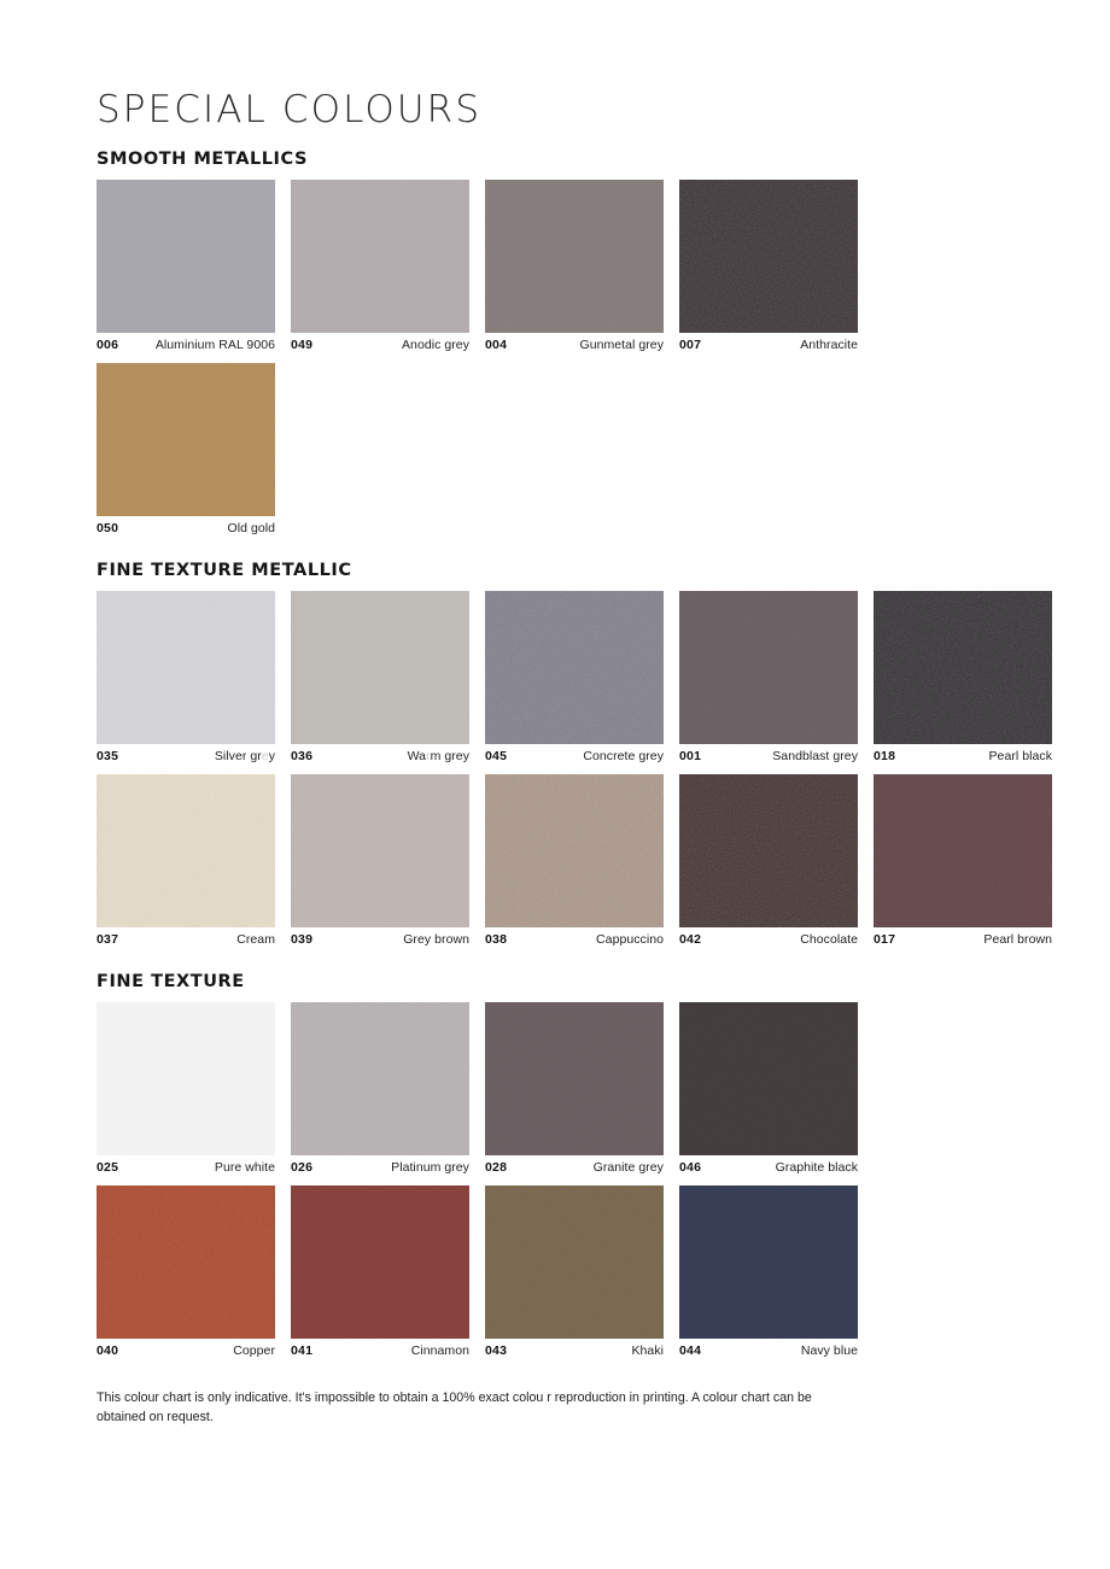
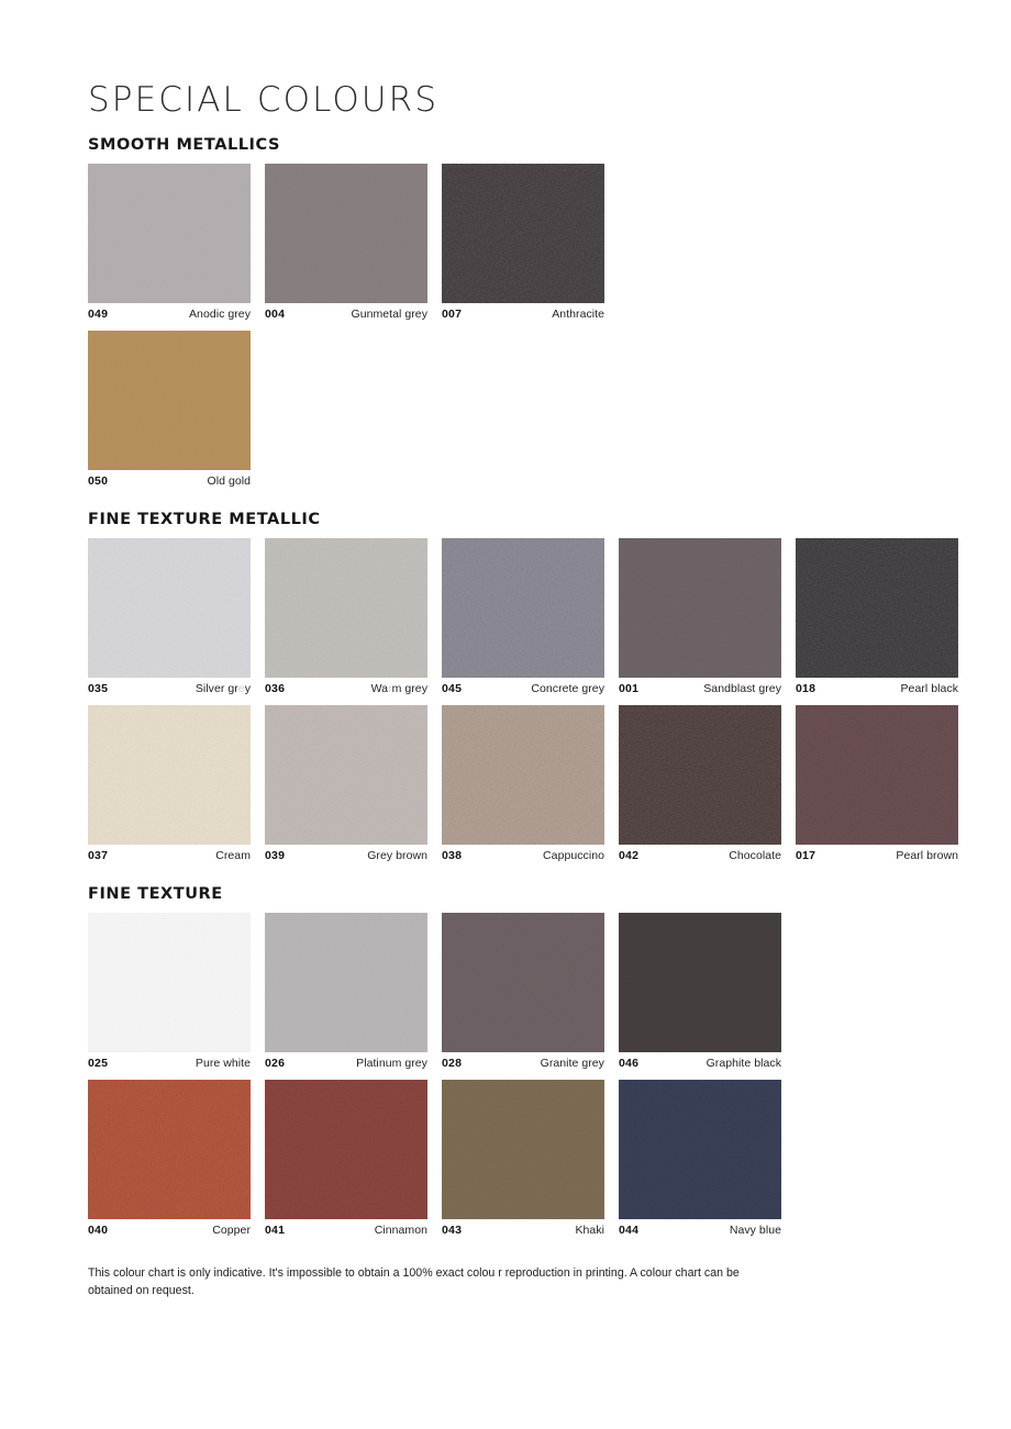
  SPECIAL COLOURS
  SMOOTH METALLICS
- 006
- Aluminium RAL 9006
  049
  Anodic grey
  004
  Gunmetal grey
  007
  Anthracite
  050
  Old gold
  FINE TEXTURE METALLIC
  035
  Silver grey
  036
  Warm grey
  045
  Concrete grey
  001
  Sandblast grey
  018
  Pearl black
  037
  Cream
  039
  Grey brown
  038
  Cappuccino
  042
  Chocolate
  017
  Pearl brown
  FINE TEXTURE
  025
  Pure white
  026
  Platinum grey
  028
  Granite grey
  046
  Graphite black
  040
  Copper
  041
  Cinnamon
  043
  Khaki
  044
  Navy blue
  This colour chart is only indicative. It's impossible to obtain a 100% exact colou r reproduction in printing. A colour chart can be obtained on request.
